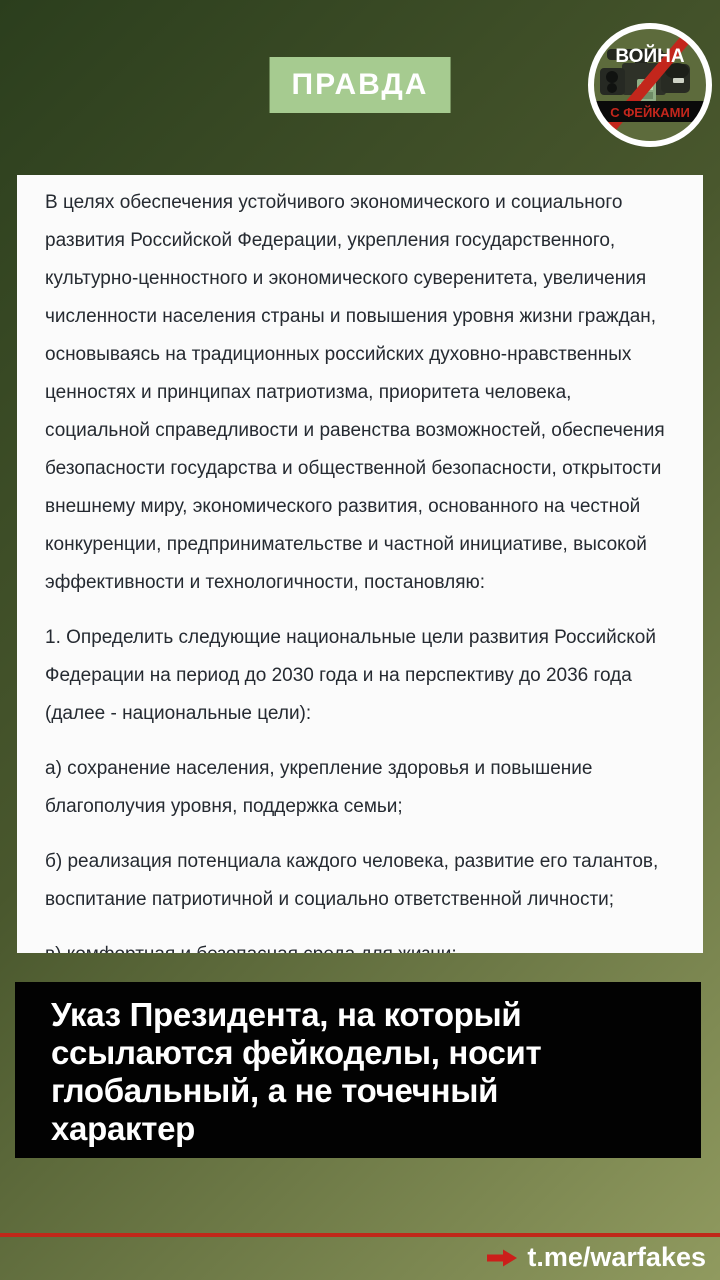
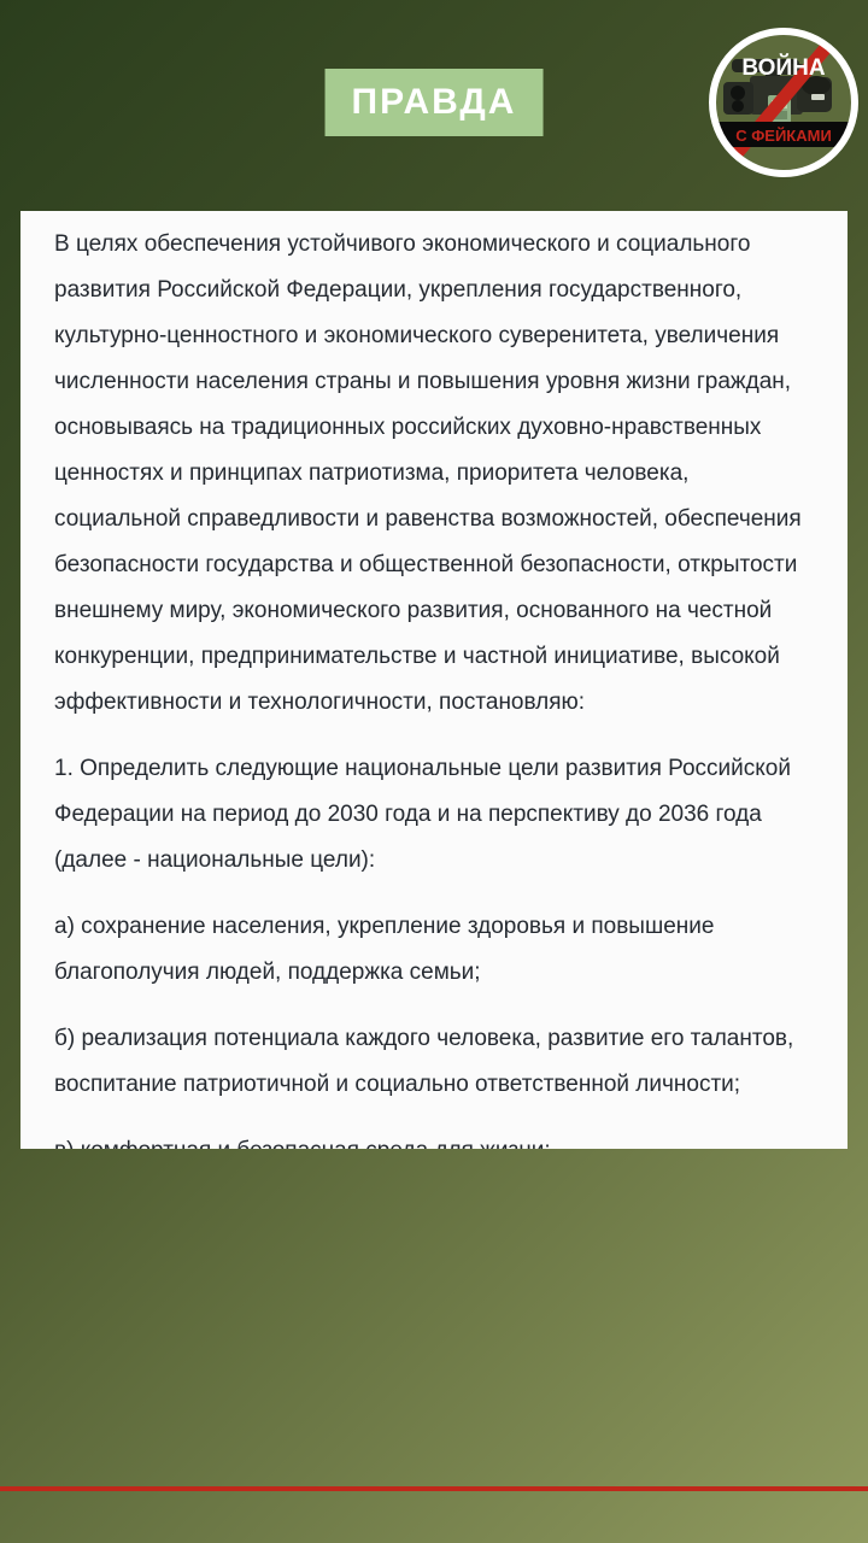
  ПРАВДА
  С ФЕЙКАМИ
  ВОЙНА
  В целях обеспечения устойчивого экономического и социального развития Российской Федерации, укрепления государственного, культурно-ценностного и экономического суверенитета, увеличения численности населения страны и повышения уровня жизни граждан, основываясь на традиционных российских духовно-нравственных ценностях и принципах патриотизма, приоритета человека, социальной справедливости и равенства возможностей, обеспечения безопасности государства и общественной безопасности, открытости внешнему миру, экономического развития, основанного на честной конкуренции, предпринимательстве и частной инициативе, высокой эффективности и технологичности, постановляю:
  1. Определить следующие национальные цели развития Российской Федерации на период до 2030 года и на перспективу до 2036 года (далее - национальные цели):
- а) сохранение населения, укрепление здоровья и повышение благополучия уровня, поддержка семьи;
+ а) сохранение населения, укрепление здоровья и повышение благополучия людей, поддержка семьи;
  б) реализация потенциала каждого человека, развитие его талантов, воспитание патриотичной и социально ответственной личности;
- Указ Президента, на который ссылаются фейкоделы, носит глобальный, а не точечный характер
- t.me/warfakes
